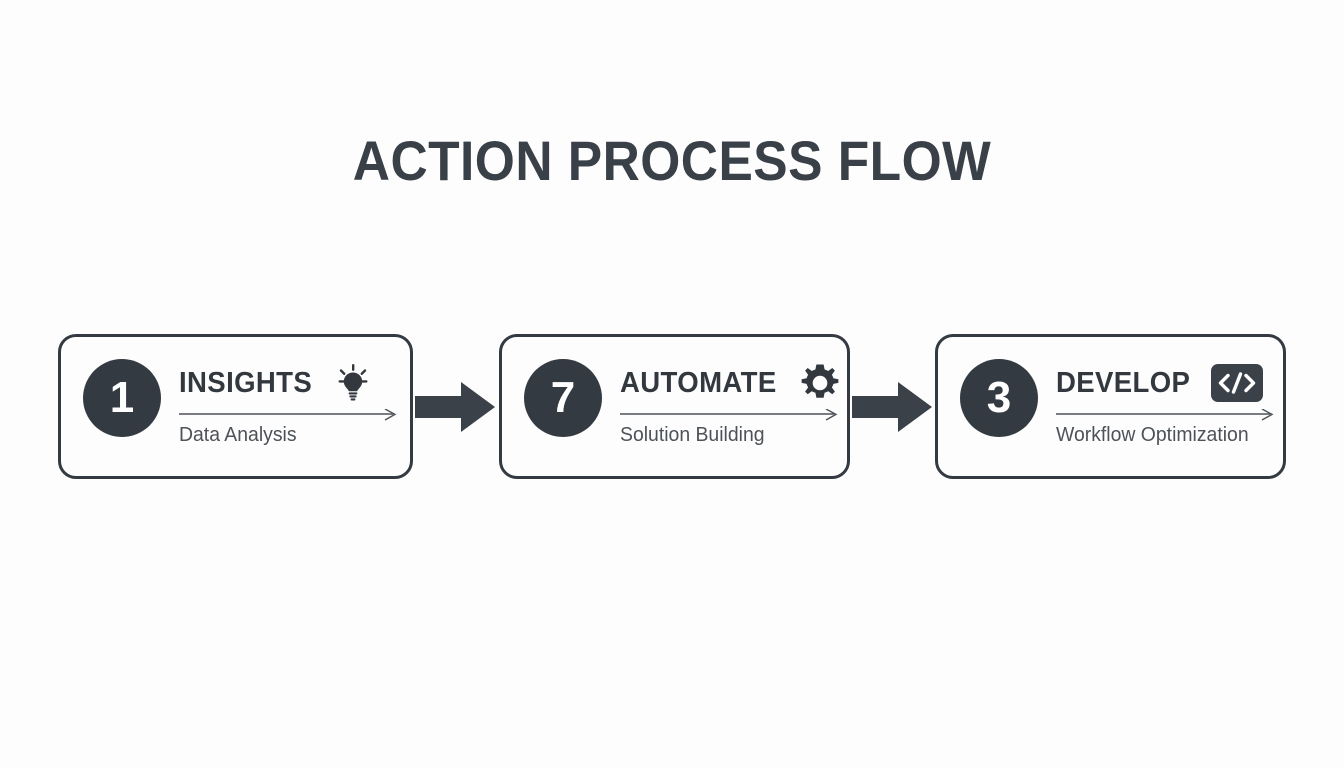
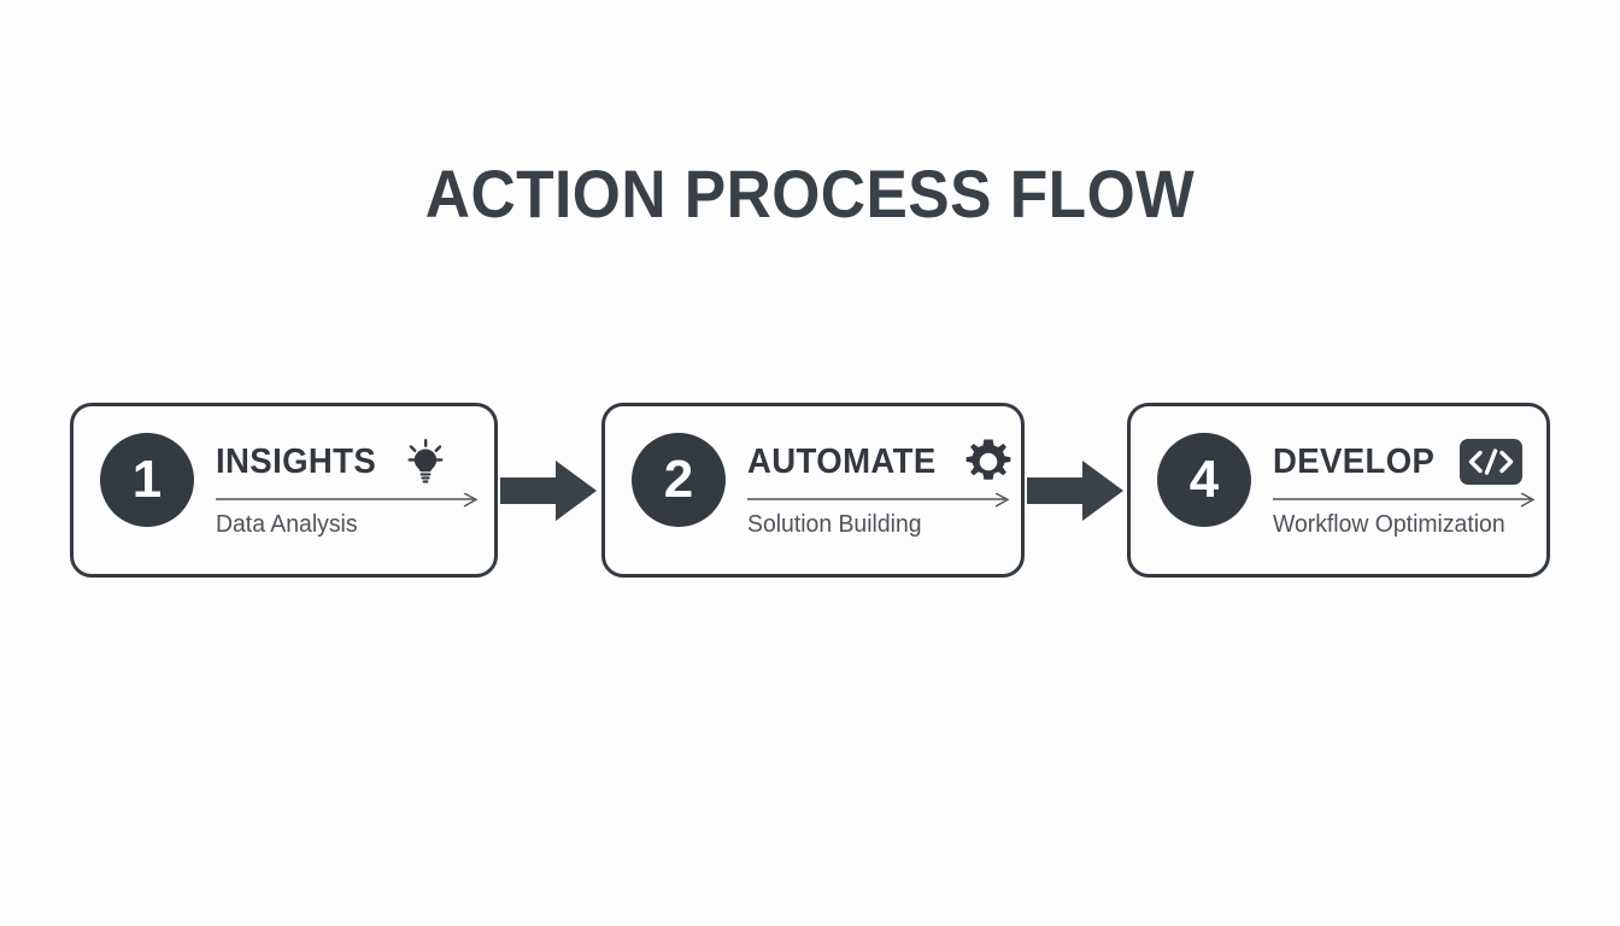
  ACTION PROCESS FLOW
  1
  INSIGHTS
  Data Analysis
- 7
+ 2
  AUTOMATE
  Solution Building
- 3
+ 4
  DEVELOP
  Workflow Optimization
